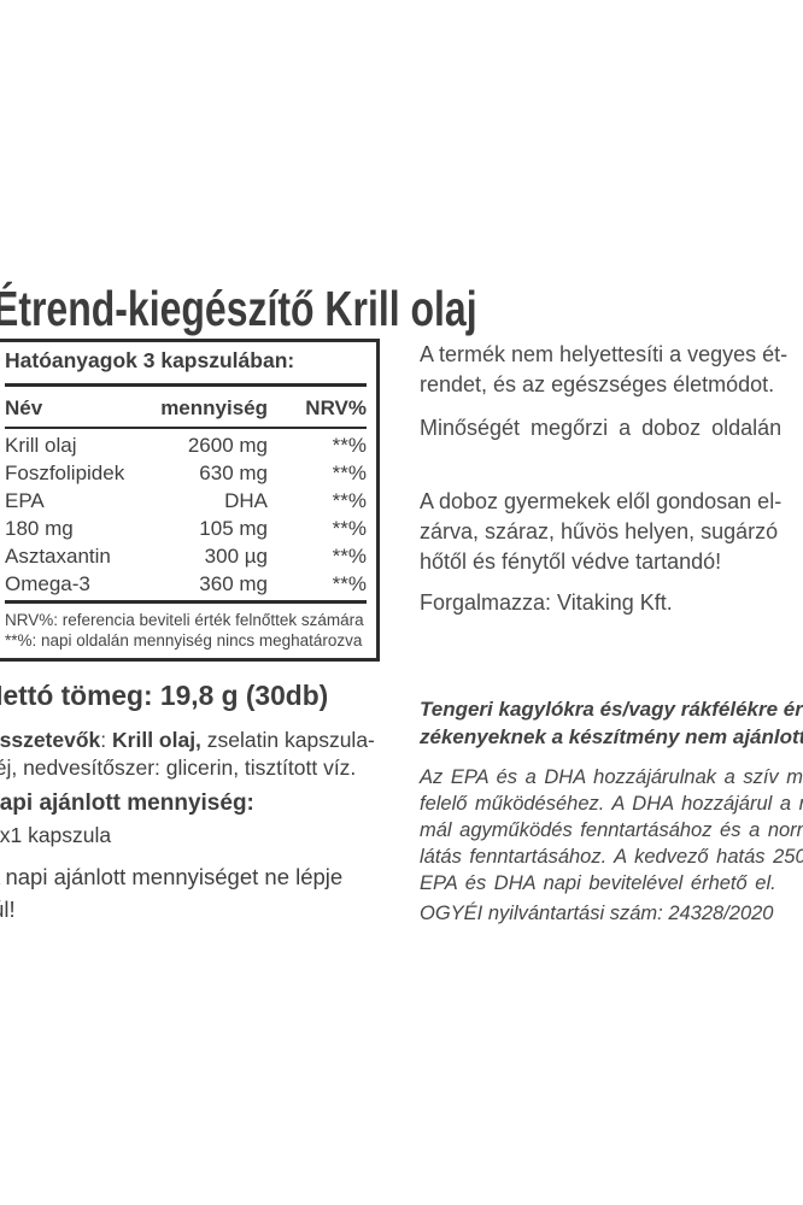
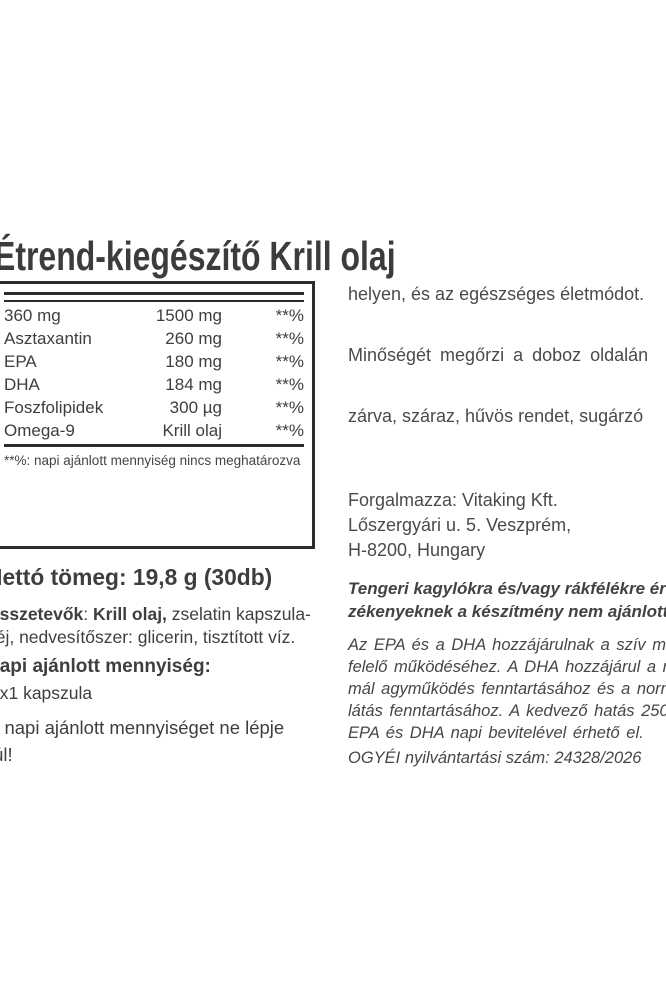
  Étrend-kiegészítő Krill olaj
- Hatóanyagok 3 kapszulában:
- Név
- mennyiség
- NRV%
- Krill olaj
+ 360 mg
- 2600 mg
+ 1500 mg
  **%
- Foszfolipidek
+ Asztaxantin
- 630 mg
+ 260 mg
  **%
  EPA
- DHA
+ 180 mg
  **%
- 180 mg
+ DHA
- 105 mg
+ 184 mg
  **%
- Asztaxantin
+ Foszfolipidek
  300 µg
  **%
- Omega-3
+ Omega-9
- 360 mg
+ Krill olaj
  **%
- NRV%: referencia beviteli érték felnőttek számára
- **%: napi oldalán mennyiség nincs meghatározva
+ **%: napi ajánlott mennyiség nincs meghatározva
  ettó tömeg: 19,8 g (30db)
  sszetevők: Krill olaj, zselatin kapszula-
  éj, nedvesítőszer: glicerin, tisztított víz.
  api ajánlott mennyiség:
  x1 kapszula
  napi ajánlott mennyiséget ne lépje
- A termék nem helyettesíti a vegyes ét-
- rendet, és az egészséges életmódot.
+ helyen, és az egészséges életmódot.
  Minőségét megőrzi a doboz oldalán
- A doboz gyermekek elől gondosan el-
- zárva, száraz, hűvös helyen, sugárzó
+ zárva, száraz, hűvös rendet, sugárzó
- hőtől és fénytől védve tartandó!
  Forgalmazza: Vitaking Kft.
+ Lőszergyári u. 5. Veszprém,
+ H-8200, Hungary
  Tengeri kagylókra és/vagy rákfélékre ér
  zékenyeknek a készítmény nem ajánlott
  Az EPA és a DHA hozzájárulnak a szív m
  felelő működéséhez. A DHA hozzájárul a
  mál agyműködés fenntartásához és a nor
  látás fenntartásához. A kedvező hatás 250
  EPA és DHA napi bevitelével érhető el.
- OGYÉI nyilvántartási szám: 24328/2020
+ OGYÉI nyilvántartási szám: 24328/2026
